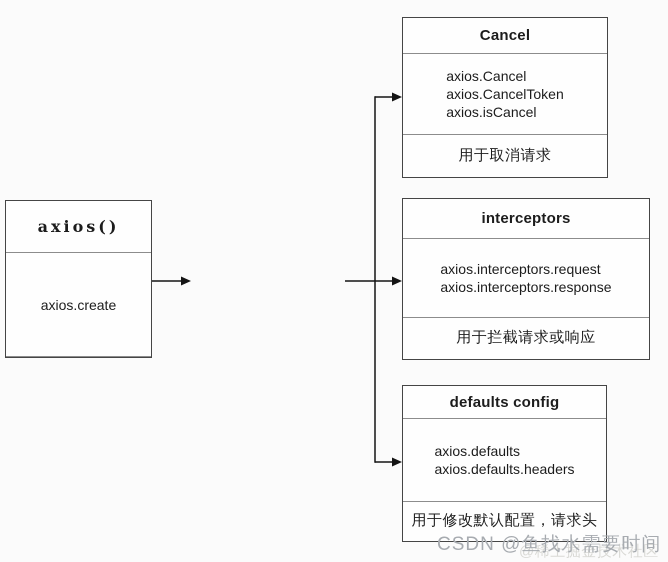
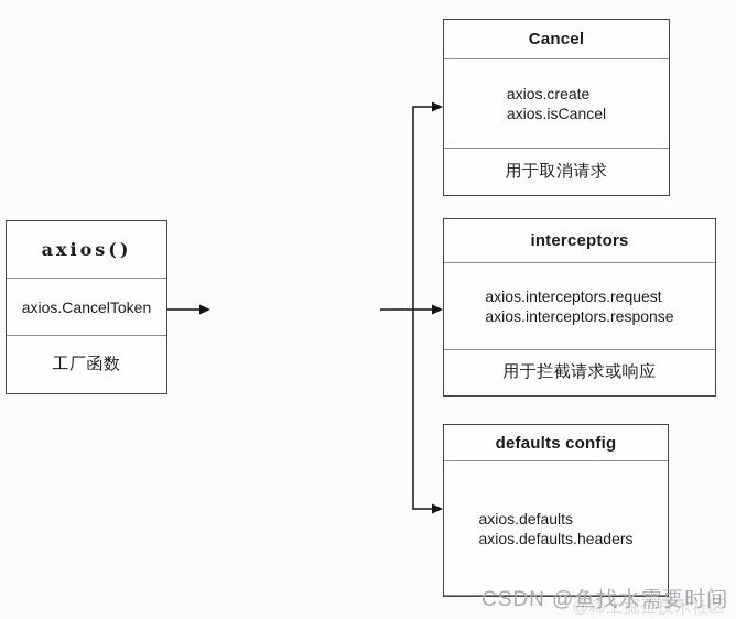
  axios()
- axios.create
+ axios.CancelToken
+ 工厂函数
  Cancel
- axios.Cancel
- axios.CancelToken
+ axios.create
  axios.isCancel
  用于取消请求
  interceptors
  axios.interceptors.request
  axios.interceptors.response
  用于拦截请求或响应
  defaults config
  axios.defaults
  axios.defaults.headers
- 用于修改默认配置，请求头
  CSDN @鱼找水需要时间
  @稀土掘金技术社区
